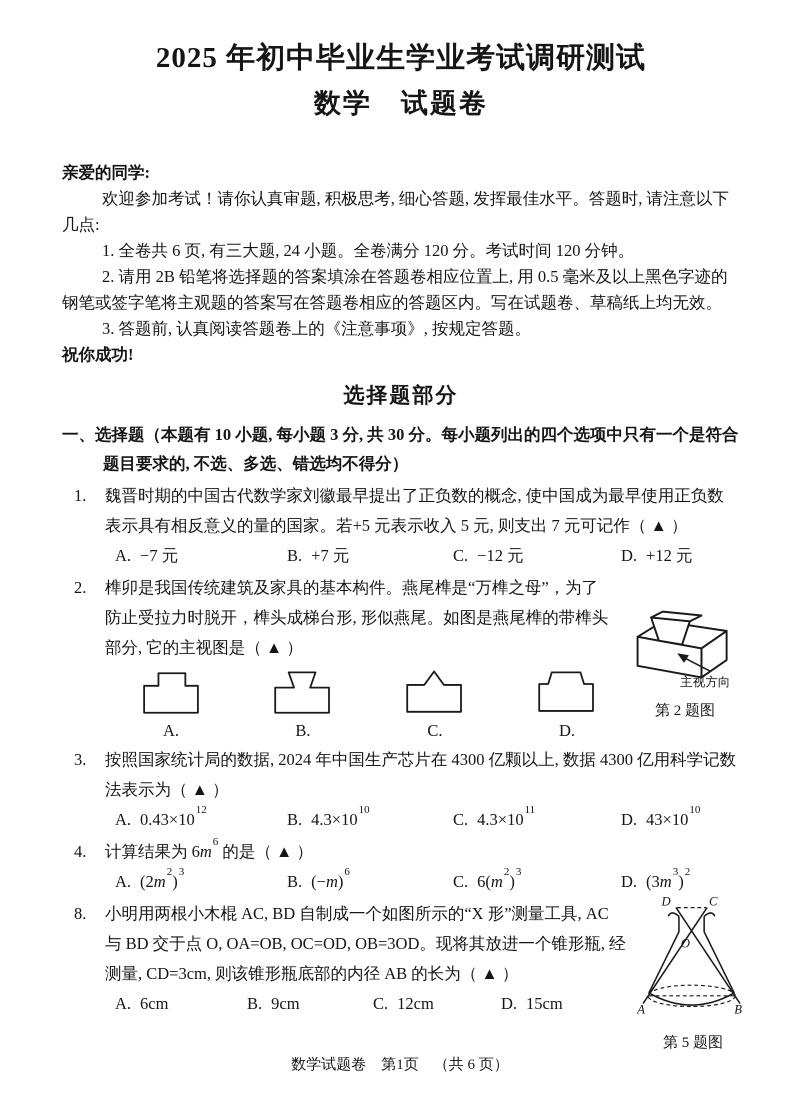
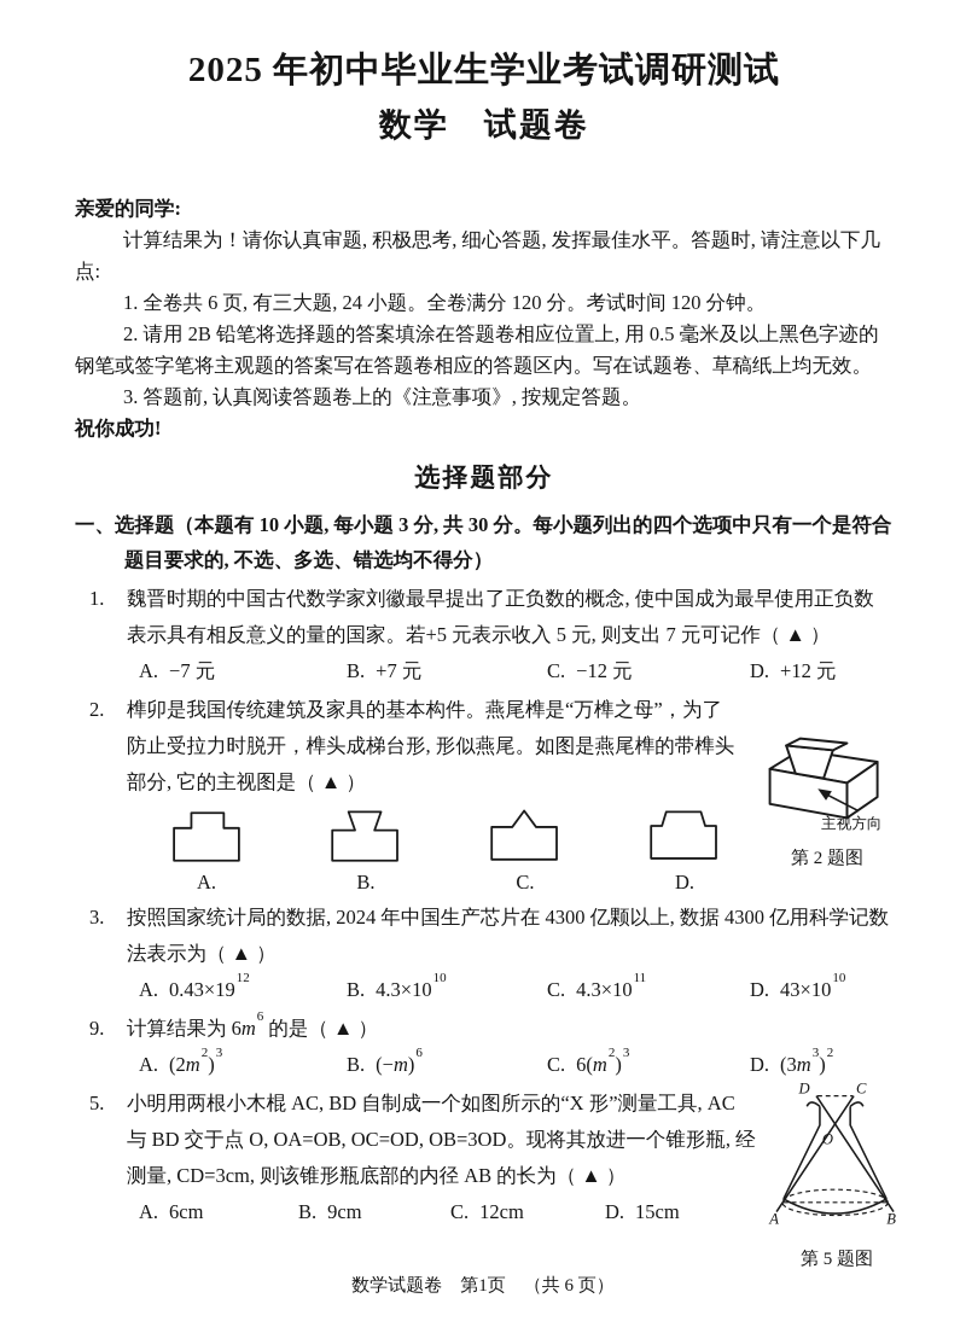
  2025 年初中毕业生学业考试调研测试
  数学 试题卷
  亲爱的同学:
- 欢迎参加考试！请你认真审题, 积极思考, 细心答题, 发挥最佳水平。答题时, 请注意以下几点:
+ 计算结果为！请你认真审题, 积极思考, 细心答题, 发挥最佳水平。答题时, 请注意以下几点:
  1. 全卷共 6 页, 有三大题, 24 小题。全卷满分 120 分。考试时间 120 分钟。
  2. 请用 2B 铅笔将选择题的答案填涂在答题卷相应位置上, 用 0.5 毫米及以上黑色字迹的钢笔或签字笔将主观题的答案写在答题卷相应的答题区内。写在试题卷、草稿纸上均无效。
  3. 答题前, 认真阅读答题卷上的《注意事项》, 按规定答题。
  祝你成功!
  选择题部分
  一、选择题（本题有 10 小题, 每小题 3 分, 共 30 分。每小题列出的四个选项中只有一个是符合题目要求的, 不选、多选、错选均不得分）
  1.
  魏晋时期的中国古代数学家刘徽最早提出了正负数的概念, 使中国成为最早使用正负数表示具有相反意义的量的国家。若+5 元表示收入 5 元, 则支出 7 元可记作（ ▲ ）
  A. −7 元
  B. +7 元
  C. −12 元
  D. +12 元
  2.
  榫卯是我国传统建筑及家具的基本构件。燕尾榫是“万榫之母”，为了防止受拉力时脱开，榫头成梯台形, 形似燕尾。如图是燕尾榫的带榫头部分, 它的主视图是（ ▲ ）
  A.
  B.
  C.
  D.
  主视方向
  第 2 题图
  3.
  按照国家统计局的数据, 2024 年中国生产芯片在 4300 亿颗以上, 数据 4300 亿用科学记数法表示为（ ▲ ）
- A. 0.43×1012
+ A. 0.43×1912
  B. 4.3×1010
  C. 4.3×1011
  D. 43×1010
- 4.
+ 9.
  计算结果为 6m6 的是（ ▲ ）
  A. (2m2)3
  B. (−m)6
  C. 6(m2)3
  D. (3m3)2
- 8.
+ 5.
  小明用两根小木棍 AC, BD 自制成一个如图所示的“X 形”测量工具, AC 与 BD 交于点 O, OA=OB, OC=OD, OB=3OD。现将其放进一个锥形瓶, 经测量, CD=3cm, 则该锥形瓶底部的内径 AB 的长为（ ▲ ）
  A. 6cm
  B. 9cm
  C. 12cm
  D. 15cm
  D
  C
  O
  A
  B
  第 5 题图
  数学试题卷 第1页 （共 6 页）
